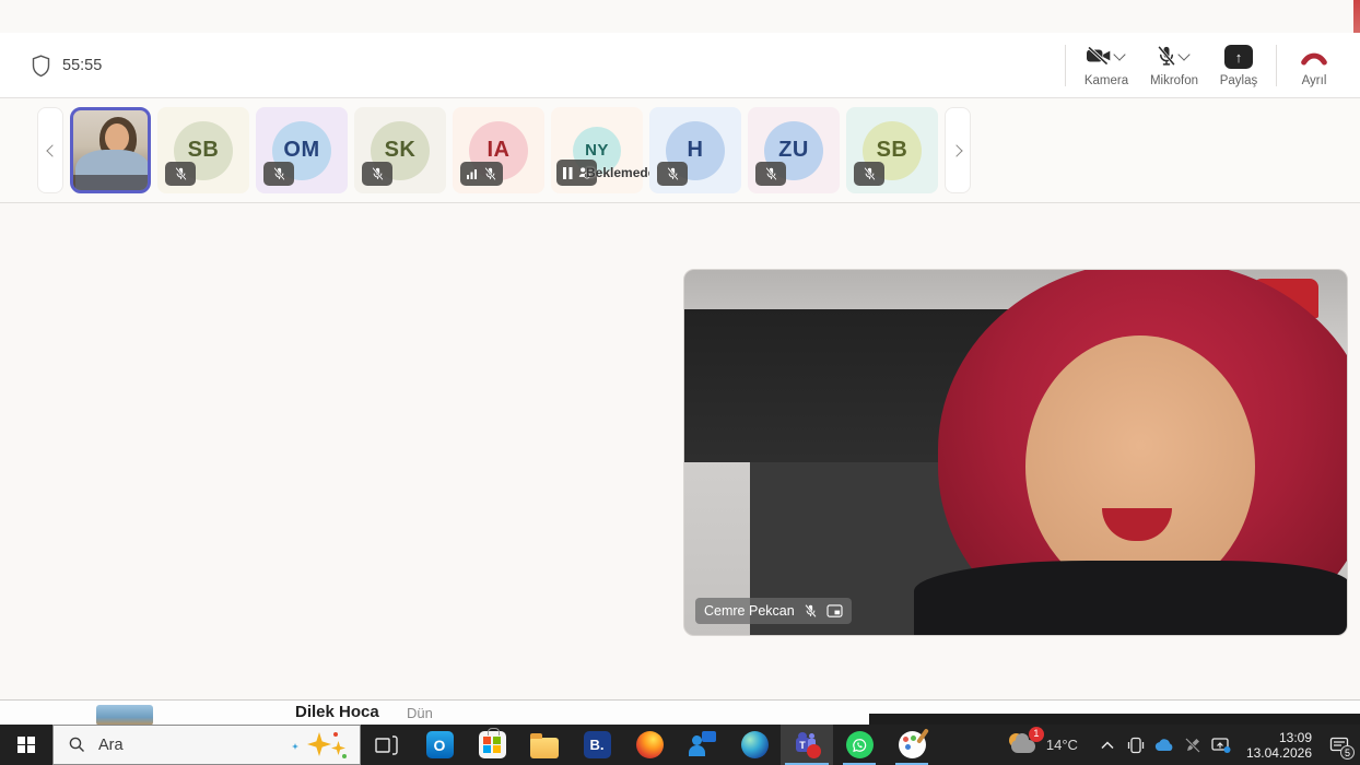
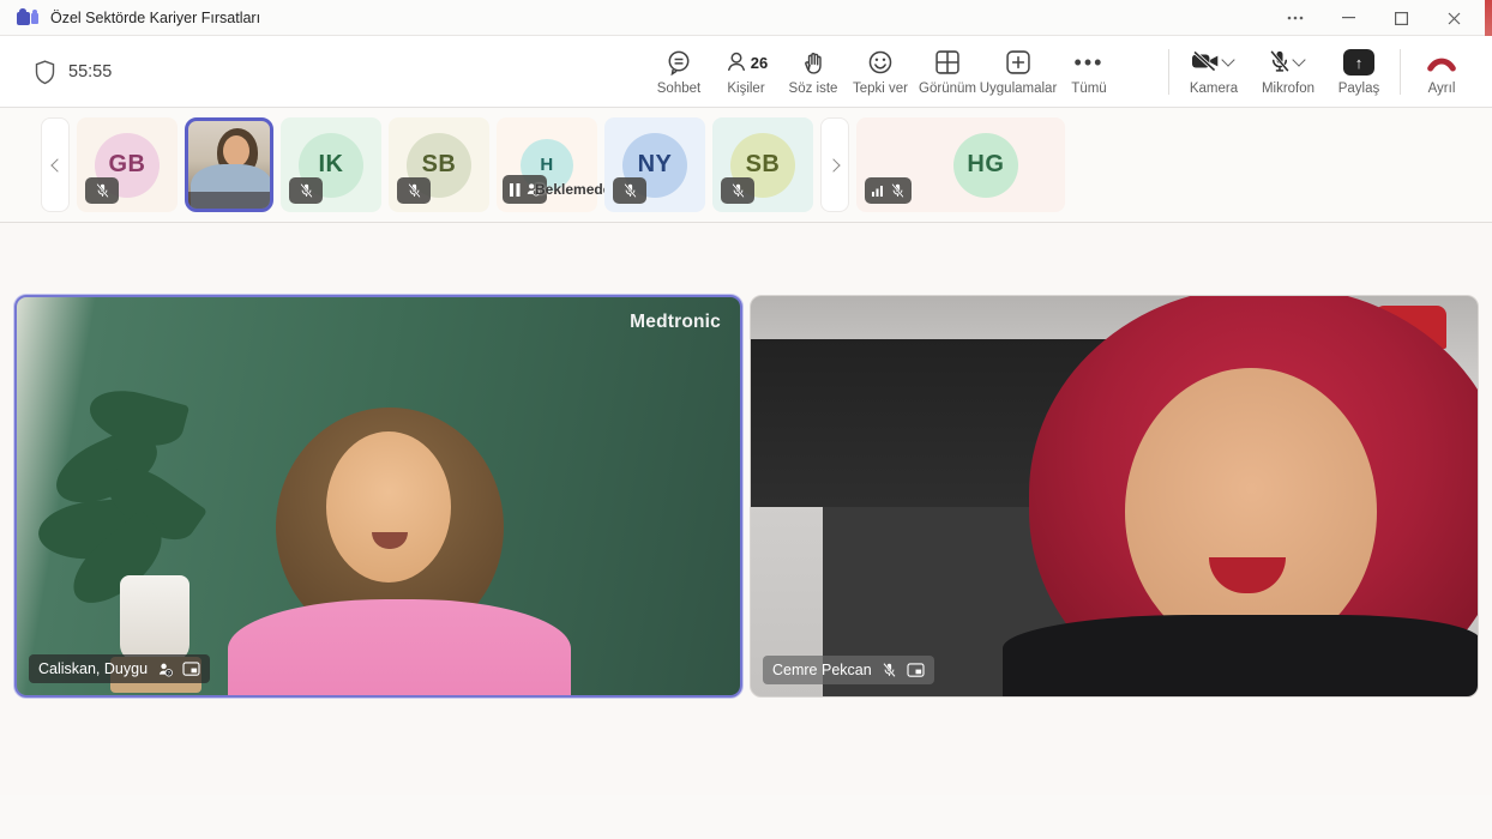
+ Özel Sektörde Kariyer Fırsatları
  55:55
+ Sohbet
+ 26
+ Kişiler
+ Söz iste
+ Tepki ver
+ Görünüm
+ Uygulamalar
+ •••
+ Tümü
  Kamera
  Mikrofon
  ↑
  Paylaş
  Ayrıl
+ GB
+ IK
  SB
- OM
- SK
- IA
- NY
+ H
  Beklemed
- H
+ NY
- ZU
  SB
+ HG
+ Medtronic
+ Caliskan, Duygu
  Cemre Pekcan
- Dilek Hoca
- Dün
- Ara
- O
- B.
- T
- 1
- 14°C
- 13:09
- 13.04.2026
- 5
